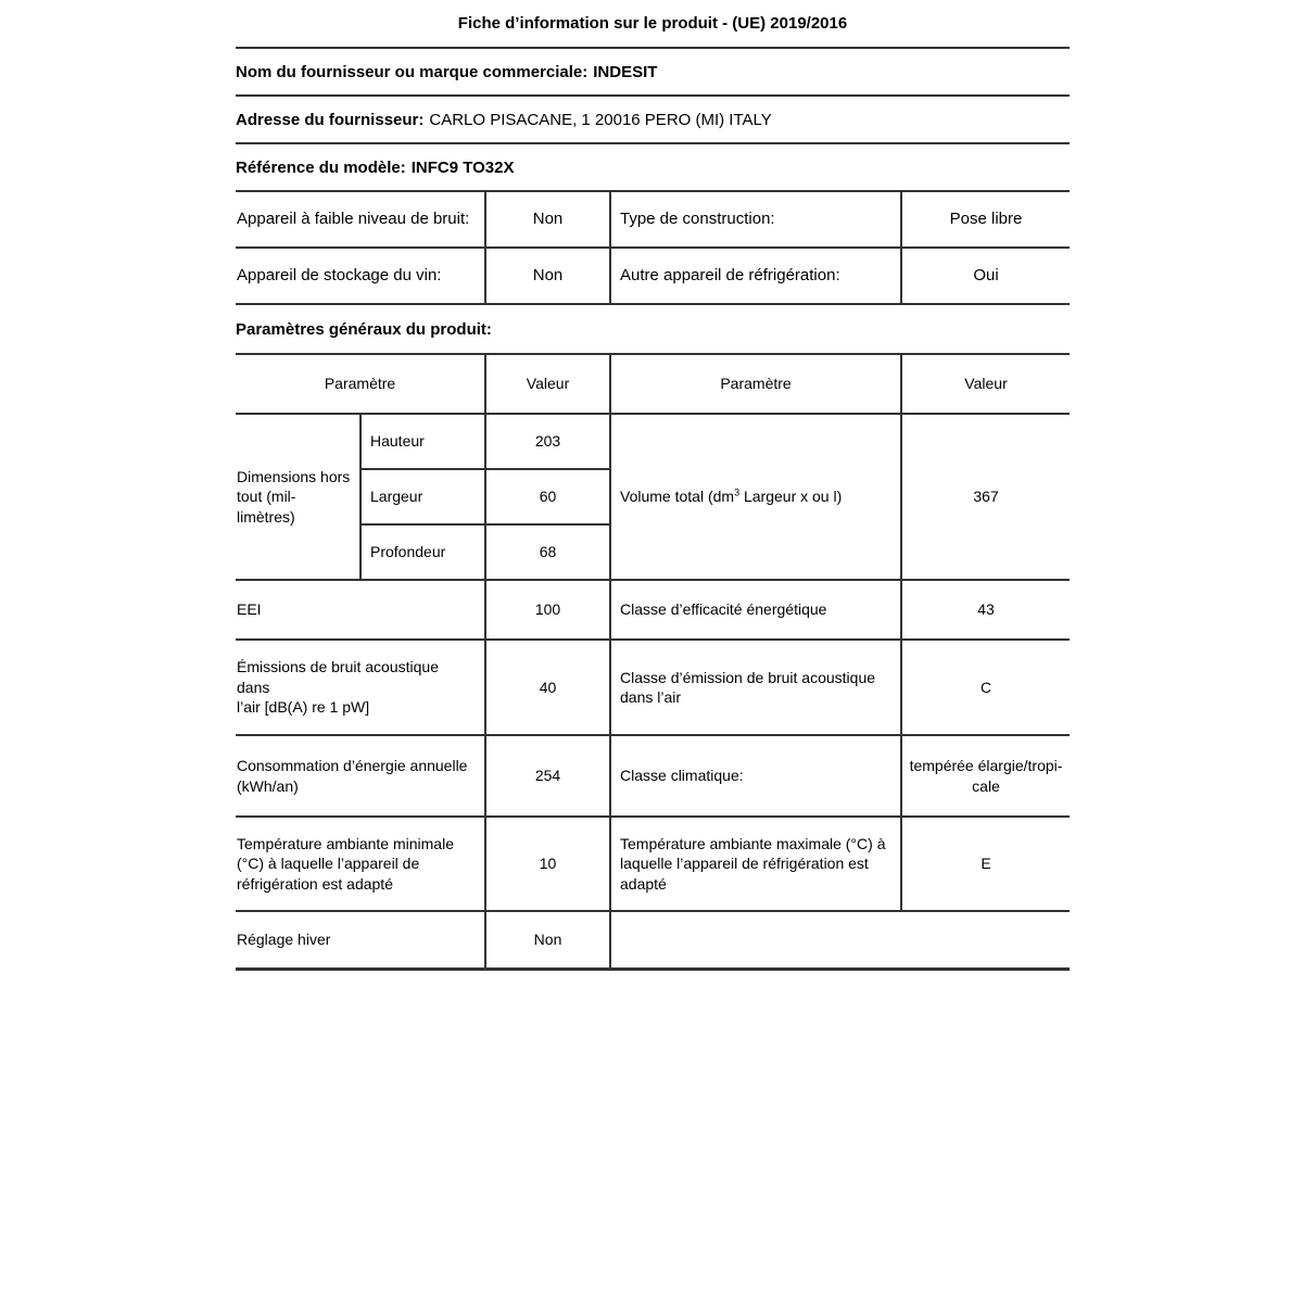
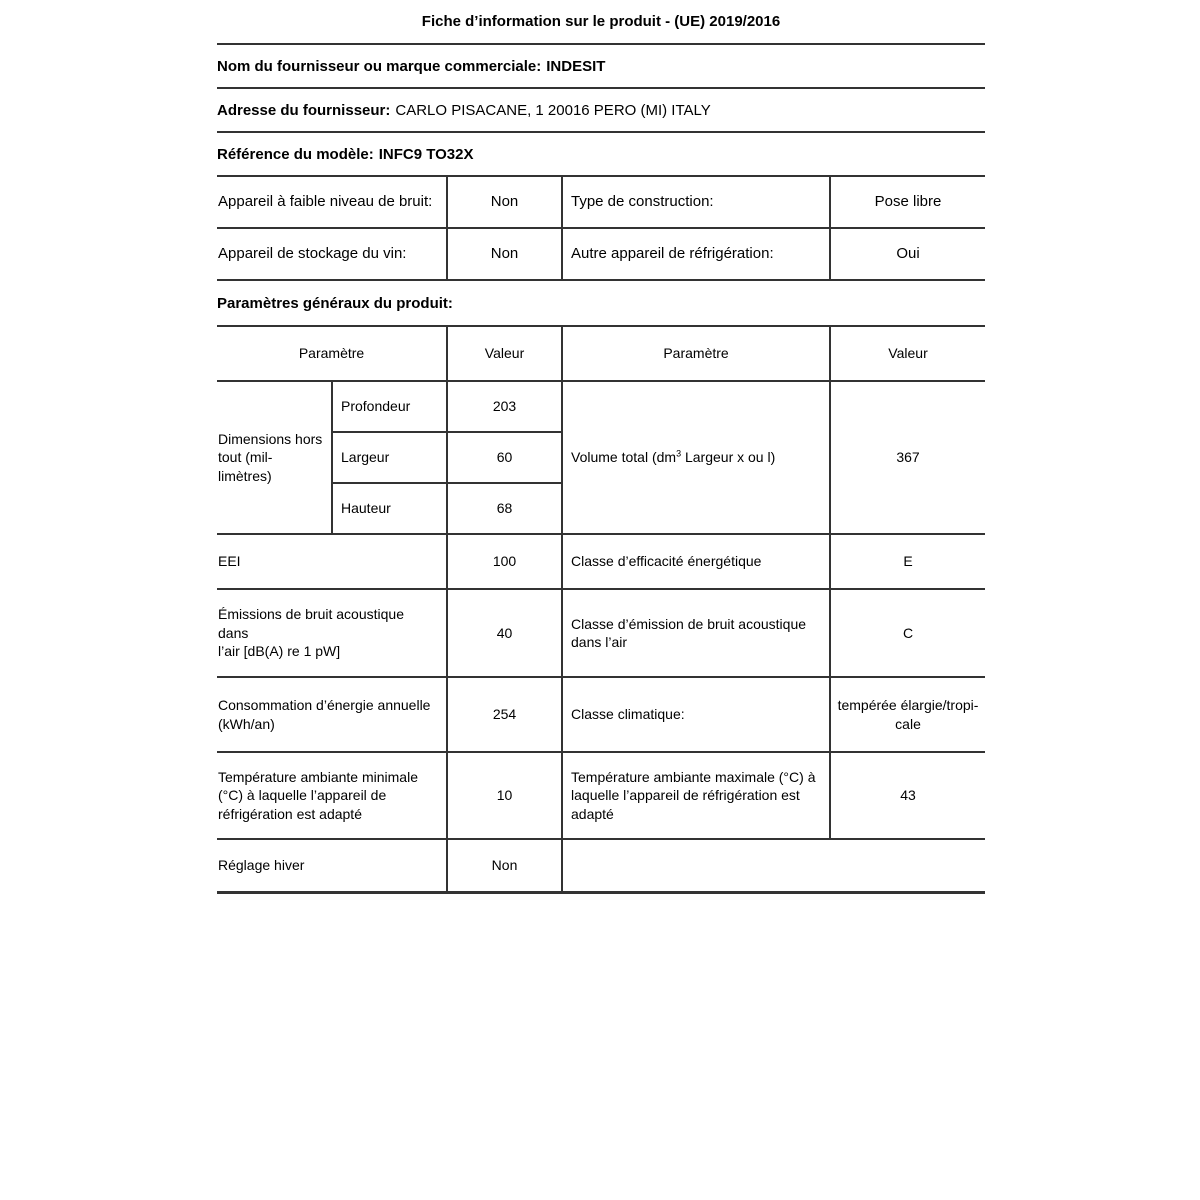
  Fiche d’information sur le produit - (UE) 2019/2016
  Nom du fournisseur ou marque commerciale:
  INDESIT
  Adresse du fournisseur:
  CARLO PISACANE, 1 20016 PERO (MI) ITALY
  Référence du modèle:
  INFC9 TO32X
  Appareil à faible niveau de bruit:	Non	Type de construction:	Pose libre
  Appareil de stockage du vin:	Non	Autre appareil de réfrigération:	Oui
  Paramètres généraux du produit:
  Paramètre	Valeur	Paramètre	Valeur
- Dimensions hors tout (mil- limètres)	Hauteur	203	Volume total (dm3 Largeur x ou l)	367
+ Dimensions hors tout (mil- limètres)	Profondeur	203	Volume total (dm3 Largeur x ou l)	367
  Largeur	60
- Profondeur	68
+ Hauteur	68
- EEI	100	Classe d’efficacité énergétique	43
+ EEI	100	Classe d’efficacité énergétique	E
  Émissions de bruit acoustique dans l’air [dB(A) re 1 pW]	40	Classe d’émission de bruit acoustique dans l’air	C
  Consommation d’énergie annuelle (kWh/an)	254	Classe climatique:	tempérée élargie/tropi- cale
- Température ambiante minimale (°C) à laquelle l’appareil de réfrigération est adapté	10	Température ambiante maximale (°C) à laquelle l’appareil de réfrigération est adapté	E
+ Température ambiante minimale (°C) à laquelle l’appareil de réfrigération est adapté	10	Température ambiante maximale (°C) à laquelle l’appareil de réfrigération est adapté	43
  Réglage hiver	Non
